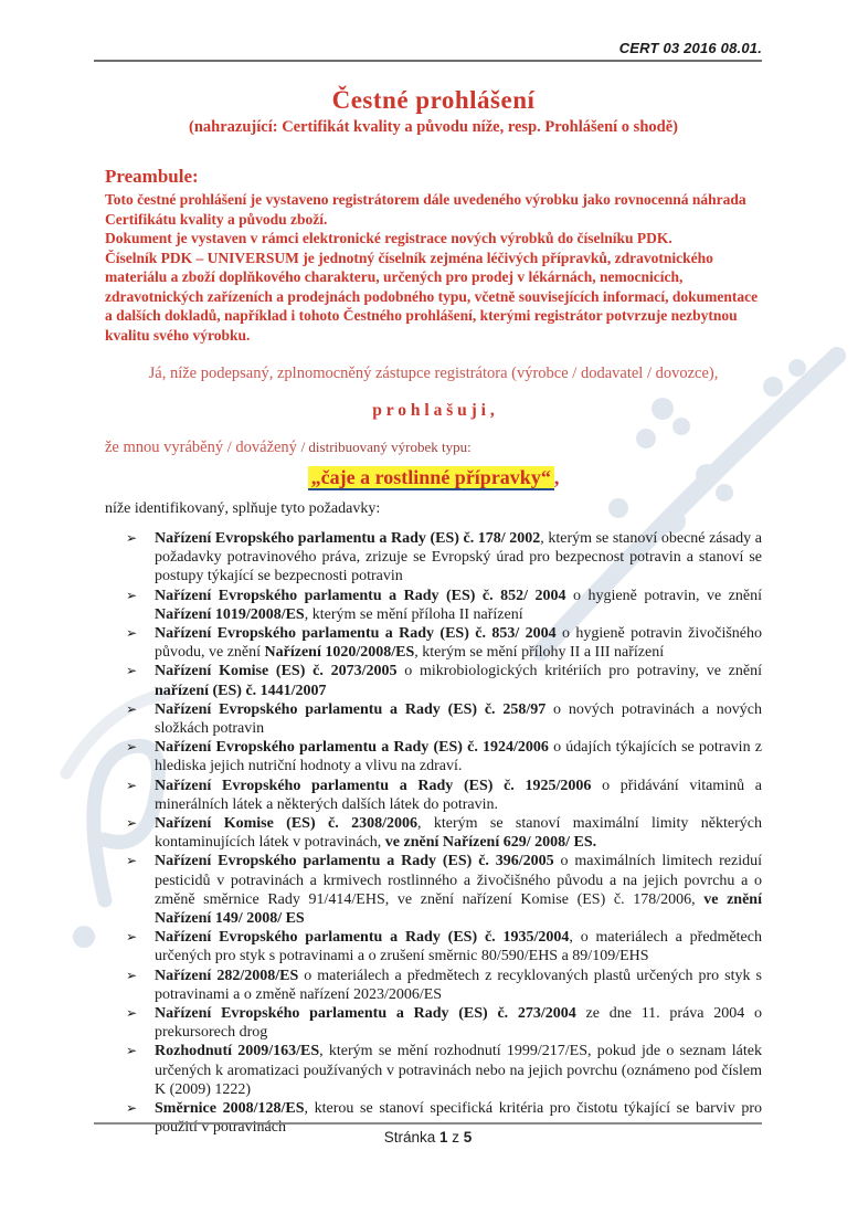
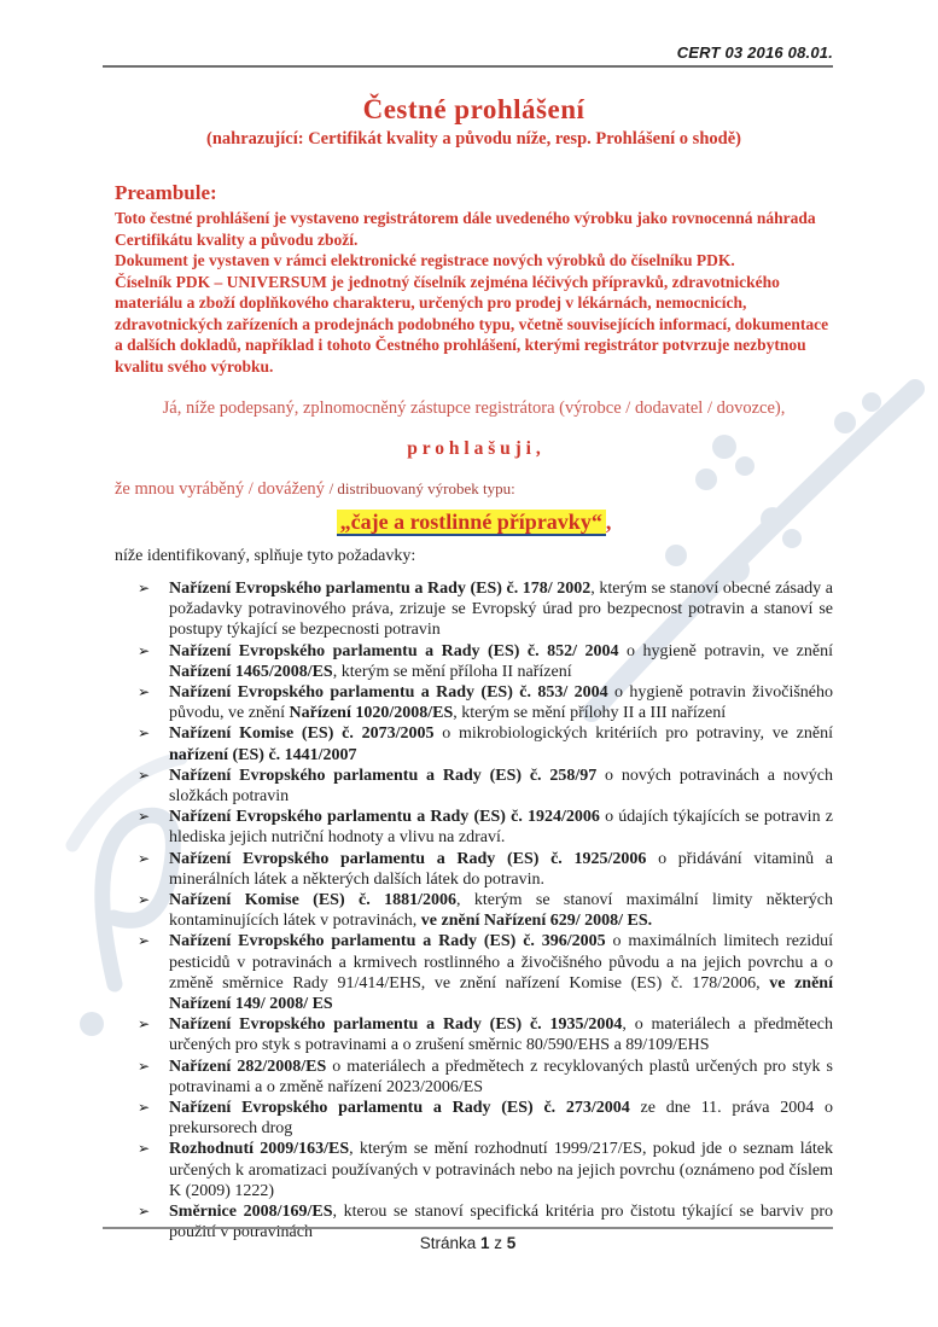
  CERT 03 2016 08.01.
  Čestné prohlášení
  (nahrazující: Certifikát kvality a původu níže, resp. Prohlášení o shodě)
  Preambule:
  Toto čestné prohlášení je vystaveno registrátorem dále uvedeného výrobku jako rovnocenná náhrada Certifikátu kvality a původu zboží.
  Dokument je vystaven v rámci elektronické registrace nových výrobků do číselníku PDK.
  Číselník PDK – UNIVERSUM je jednotný číselník zejména léčivých přípravků, zdravotnického materiálu a zboží doplňkového charakteru, určených pro prodej v lékárnách, nemocnicích, zdravotnických zařízeních a prodejnách podobného typu, včetně souvisejících informací, dokumentace a dalších dokladů, například i tohoto Čestného prohlášení, kterými registrátor potvrzuje nezbytnou kvalitu svého výrobku.
  Já, níže podepsaný, zplnomocněný zástupce registrátora (výrobce / dodavatel / dovozce),
  p r o h l a š u j i ,
  že mnou vyráběný / dovážený / distribuovaný výrobek typu:
  „čaje a rostlinné přípravky“ ,
  níže identifikovaný, splňuje tyto požadavky:
  ➢
  Nařízení Evropského parlamentu a Rady (ES) č. 178/ 2002, kterým se stanoví obecné zásady a požadavky potravinového práva, zrizuje se Evropský úrad pro bezpecnost potravin a stanoví se postupy týkající se bezpecnosti potravin
  ➢
- Nařízení Evropského parlamentu a Rady (ES) č. 852/ 2004 o hygieně potravin, ve znění Nařízení 1019/2008/ES, kterým se mění příloha II nařízení
+ Nařízení Evropského parlamentu a Rady (ES) č. 852/ 2004 o hygieně potravin, ve znění Nařízení 1465/2008/ES, kterým se mění příloha II nařízení
  ➢
  Nařízení Evropského parlamentu a Rady (ES) č. 853/ 2004 o hygieně potravin živočišného původu, ve znění Nařízení 1020/2008/ES, kterým se mění přílohy II a III nařízení
  ➢
  Nařízení Komise (ES) č. 2073/2005 o mikrobiologických kritériích pro potraviny, ve znění nařízení (ES) č. 1441/2007
  ➢
  Nařízení Evropského parlamentu a Rady (ES) č. 258/97 o nových potravinách a nových složkách potravin
  ➢
  Nařízení Evropského parlamentu a Rady (ES) č. 1924/2006 o údajích týkajících se potravin z hlediska jejich nutriční hodnoty a vlivu na zdraví.
  ➢
  Nařízení Evropského parlamentu a Rady (ES) č. 1925/2006 o přidávání vitaminů a minerálních látek a některých dalších látek do potravin.
  ➢
- Nařízení Komise (ES) č. 2308/2006, kterým se stanoví maximální limity některých kontaminujících látek v potravinách, ve znění Nařízení 629/ 2008/ ES.
+ Nařízení Komise (ES) č. 1881/2006, kterým se stanoví maximální limity některých kontaminujících látek v potravinách, ve znění Nařízení 629/ 2008/ ES.
  ➢
  Nařízení Evropského parlamentu a Rady (ES) č. 396/2005 o maximálních limitech reziduí pesticidů v potravinách a krmivech rostlinného a živočišného původu a na jejich povrchu a o změně směrnice Rady 91/414/EHS, ve znění nařízení Komise (ES) č. 178/2006, ve znění Nařízení 149/ 2008/ ES
  ➢
  Nařízení Evropského parlamentu a Rady (ES) č. 1935/2004, o materiálech a předmětech určených pro styk s potravinami a o zrušení směrnic 80/590/EHS a 89/109/EHS
  ➢
  Nařízení 282/2008/ES o materiálech a předmětech z recyklovaných plastů určených pro styk s potravinami a o změně nařízení 2023/2006/ES
  ➢
  Nařízení Evropského parlamentu a Rady (ES) č. 273/2004 ze dne 11. práva 2004 o prekursorech drog
  ➢
  Rozhodnutí 2009/163/ES, kterým se mění rozhodnutí 1999/217/ES, pokud jde o seznam látek určených k aromatizaci používaných v potravinách nebo na jejich povrchu (oznámeno pod číslem K (2009) 1222)
  ➢
- Směrnice 2008/128/ES, kterou se stanoví specifická kritéria pro čistotu týkající se barviv pro použití v potravinách
+ Směrnice 2008/169/ES, kterou se stanoví specifická kritéria pro čistotu týkající se barviv pro použití v potravinách
  Stránka 1 z 5
